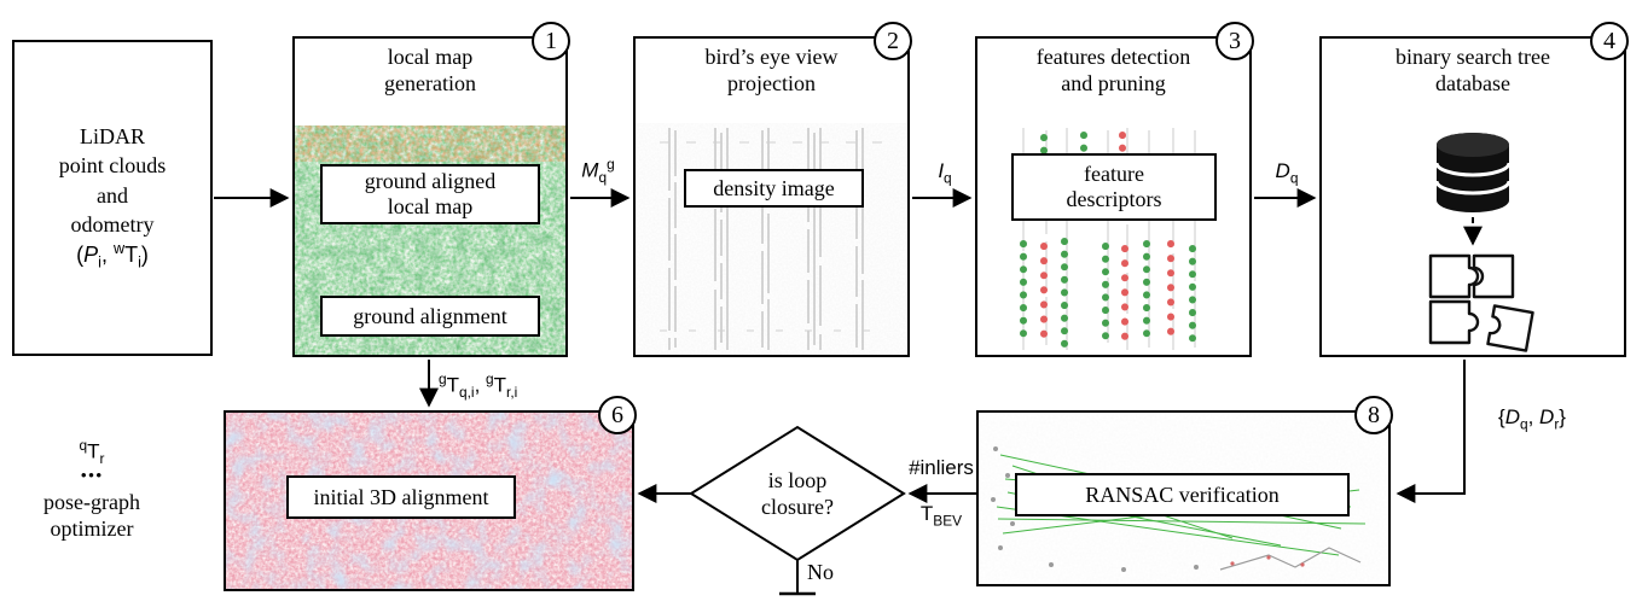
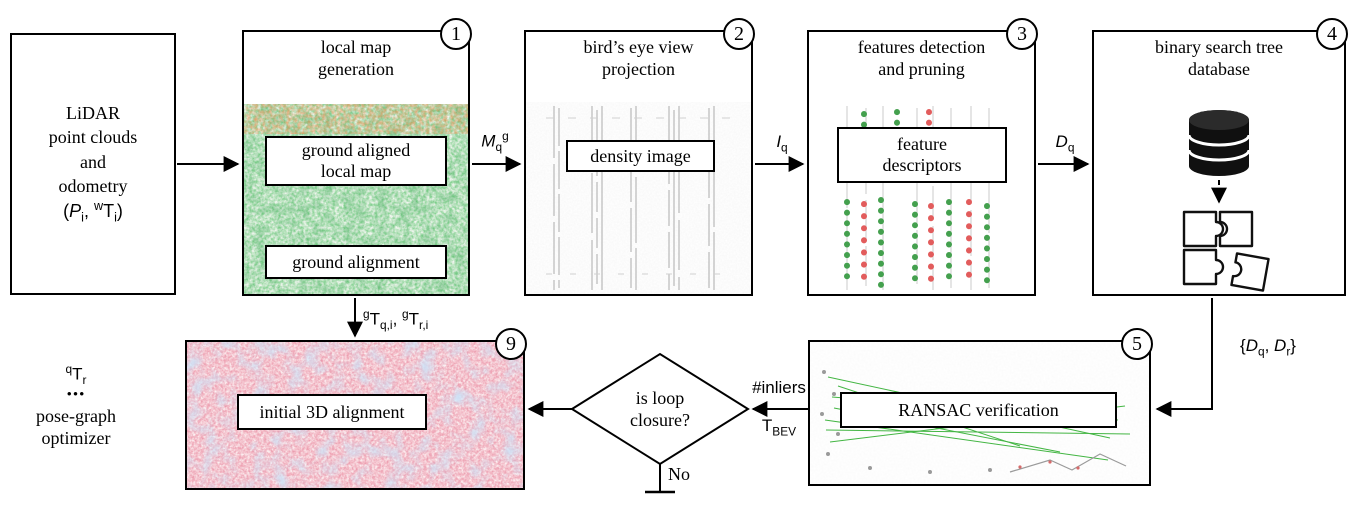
  LiDAR
  point clouds
  and
  odometry
  (Pi, wTi)
  1
  local map
  generation
  ground aligned
  local map
  ground alignment
  2
  bird’s eye view
  projection
  density image
  3
  features detection
  and pruning
  feature
  descriptors
  4
  binary search tree
  database
- 8
+ 5
  RANSAC verification
- 6
+ 9
  initial 3D alignment
  is loop
  closure?
  No
  Mqg
  Iq
  Dq
  {Dq, Dr}
  gTq,i, gTr,i
  #inliers
  TBEV
  qTr
  •••
  pose-graph
  optimizer
